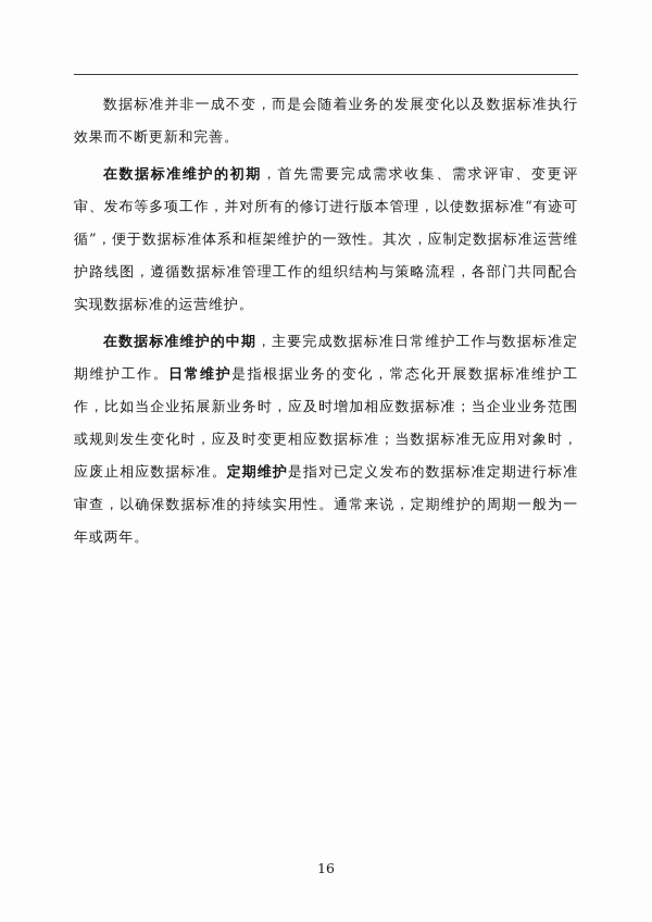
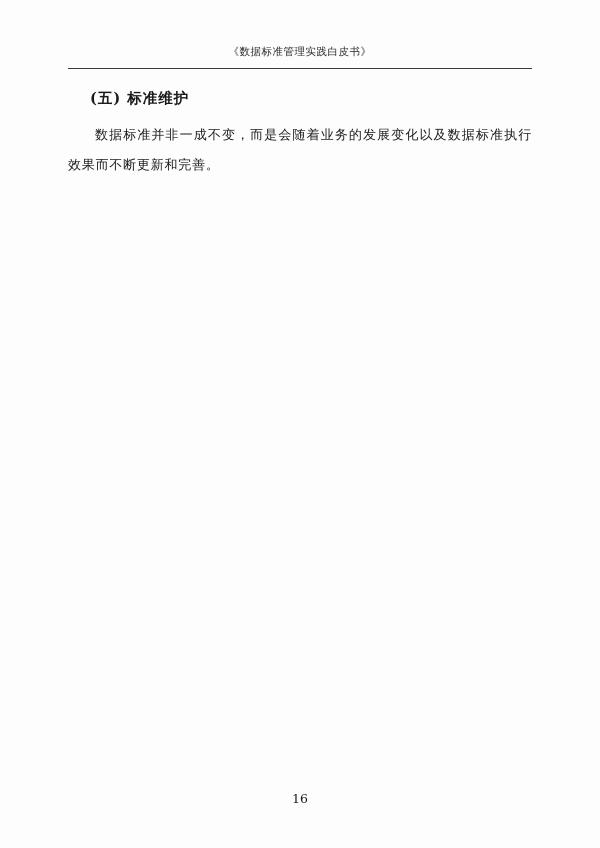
+ 《数据标准管理实践白皮书》
+ (五) 标准维护
  数据标准并非一成不变，而是会随着业务的发展变化以及数据标准执行效果而不断更新和完善。
- 在数据标准维护的初期，首先需要完成需求收集、需求评审、变更评审、发布等多项工作，并对所有的修订进行版本管理，以使数据标准“有迹可循”，便于数据标准体系和框架维护的一致性。其次，应制定数据标准运营维护路线图，遵循数据标准管理工作的组织结构与策略流程，各部门共同配合实现数据标准的运营维护。
- 在数据标准维护的中期，主要完成数据标准日常维护工作与数据标准定期维护工作。日常维护是指根据业务的变化，常态化开展数据标准维护工作，比如当企业拓展新业务时，应及时增加相应数据标准；当企业业务范围或规则发生变化时，应及时变更相应数据标准；当数据标准无应用对象时，应废止相应数据标准。定期维护是指对已定义发布的数据标准定期进行标准审查，以确保数据标准的持续实用性。通常来说，定期维护的周期一般为一年或两年。
  16
